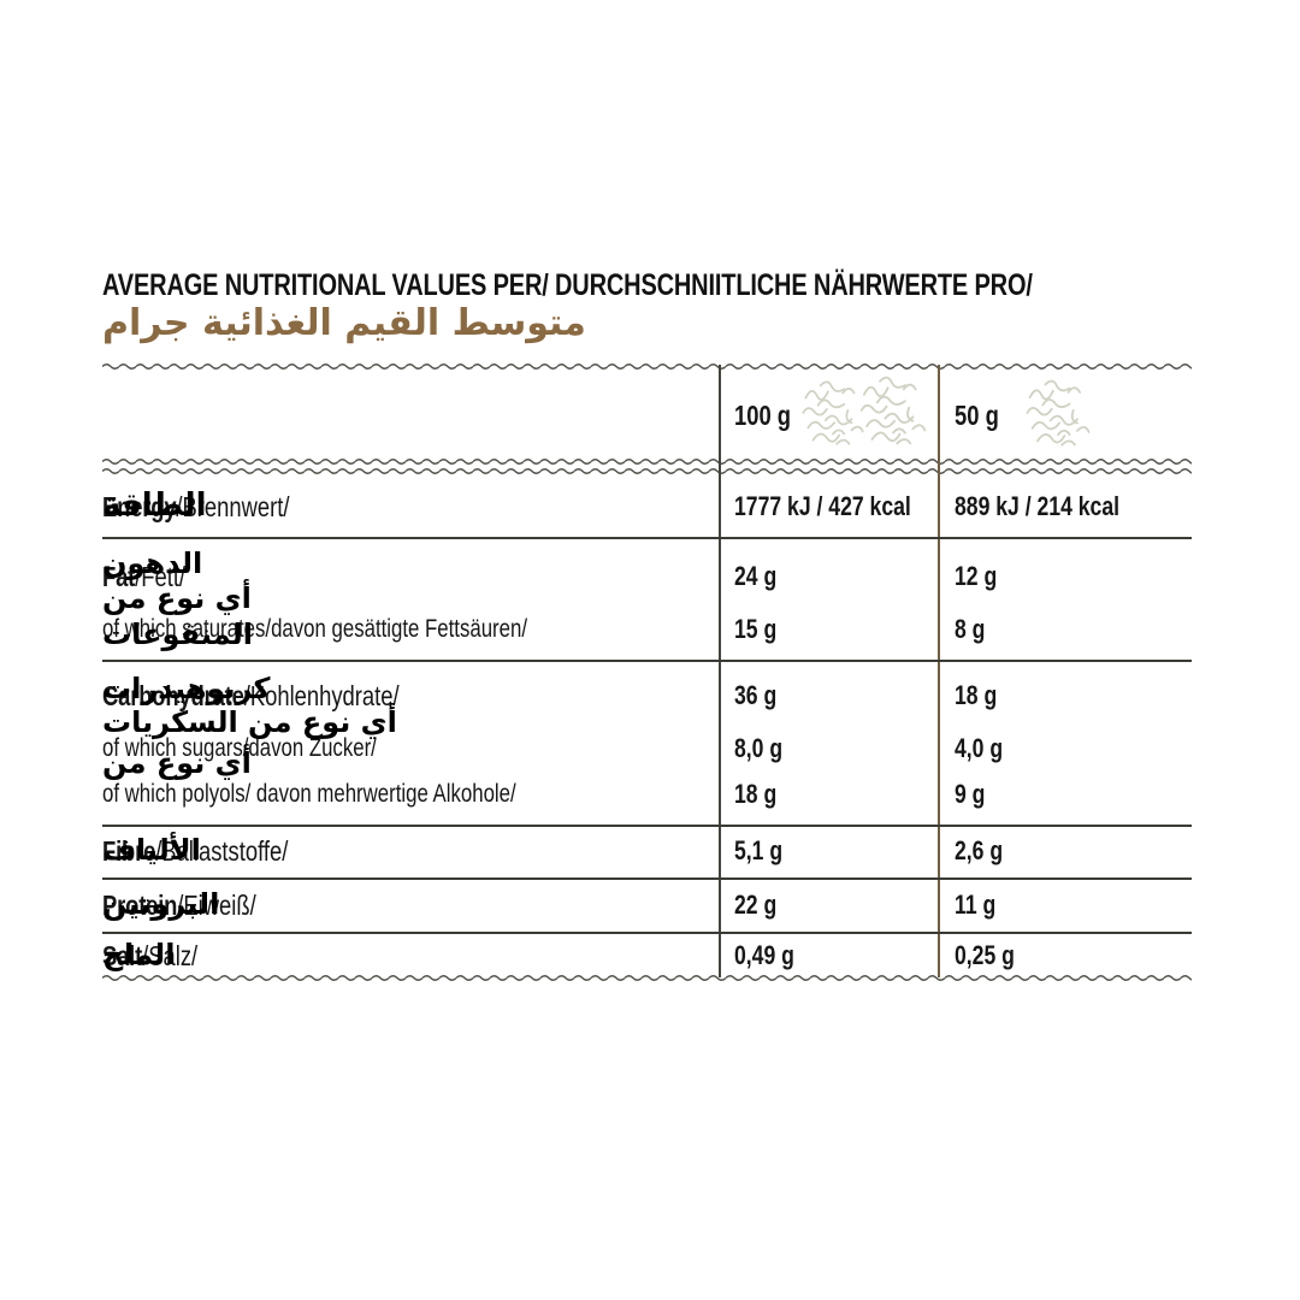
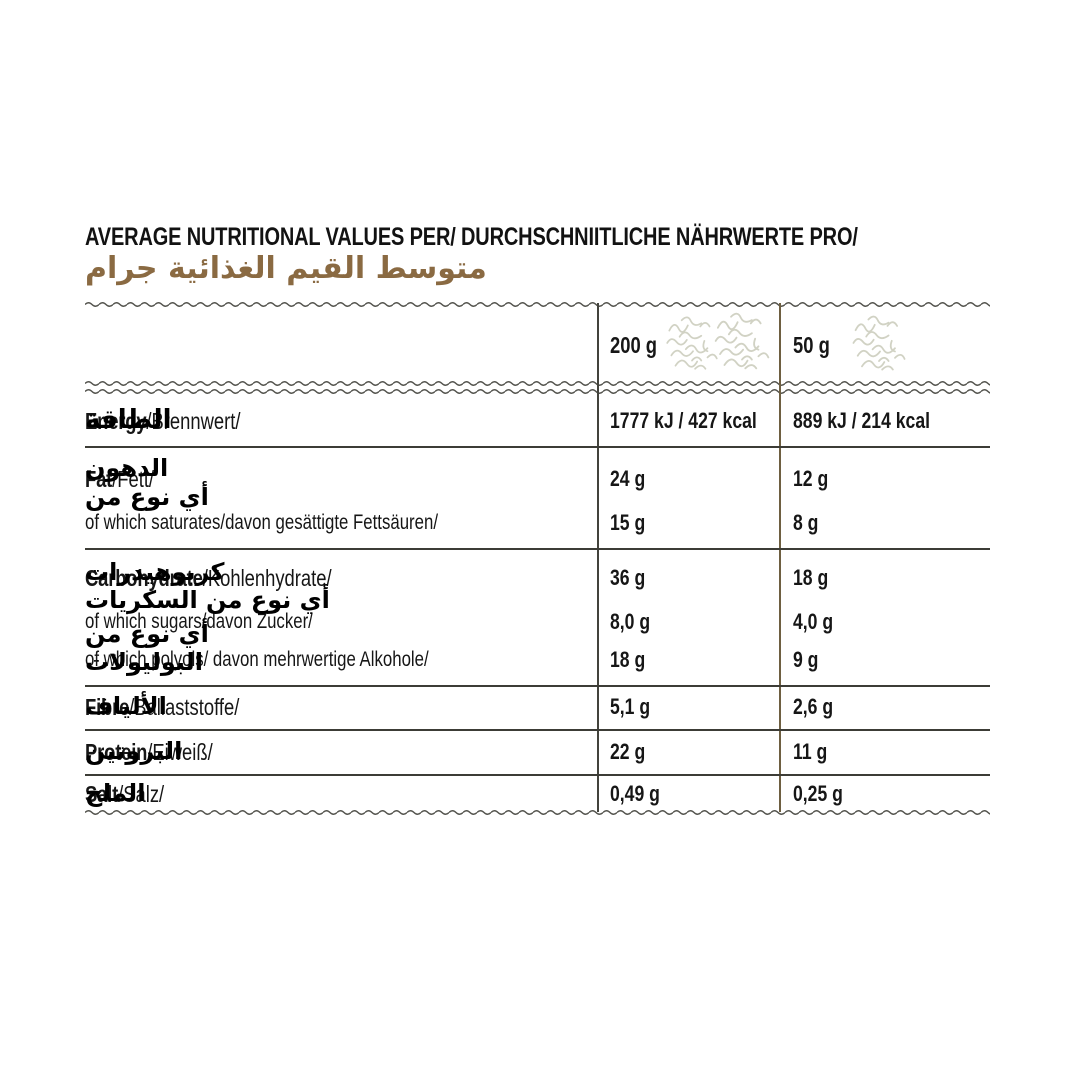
  AVERAGE NUTRITIONAL VALUES PER/ DURCHSCHNIITLICHE NÄHRWERTE PRO/
  متوسط القيم الغذائية جرام
- 100 g
+ 200 g
  50 g
  Energy/Brennwert/
  الطاقة
  1777 kJ / 427 kcal
  889 kJ / 214 kcal
  Fat/Fett/
  الدهون
  24 g
  12 g
  of which saturates/davon gesättigte Fettsäuren/
  أي نوع من
- المنقوعات
  15 g
  8 g
  Carbohydrate/Kohlenhydrate/
  كربوهيدرات
  36 g
  18 g
  of which sugars/davon Zucker/
  أي نوع من السكريات
  8,0 g
  4,0 g
  of which polyols/ davon mehrwertige Alkohole/
  أي نوع من
+ البوليولات
  18 g
  9 g
  Fibre/Ballaststoffe/
  الألياف
  5,1 g
  2,6 g
  Protein/Eiweiß/
  البروتين
  22 g
  11 g
  Salt/Salz/
  الملح
  0,49 g
  0,25 g
